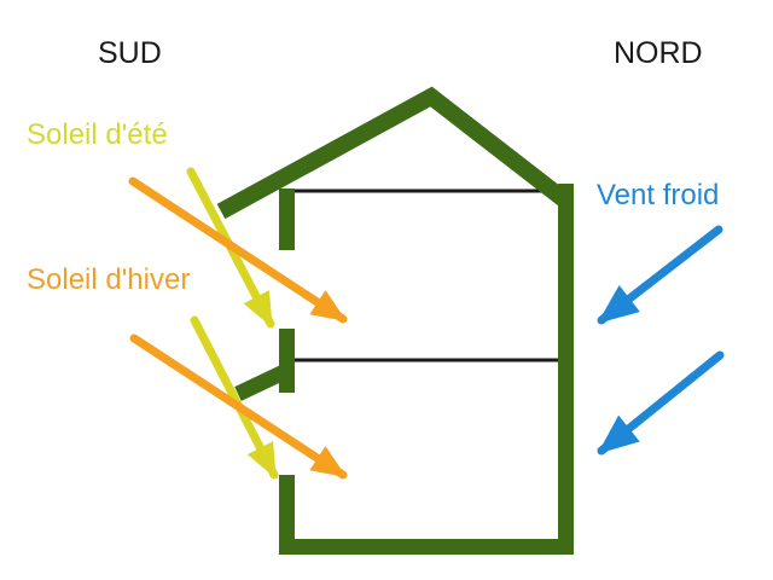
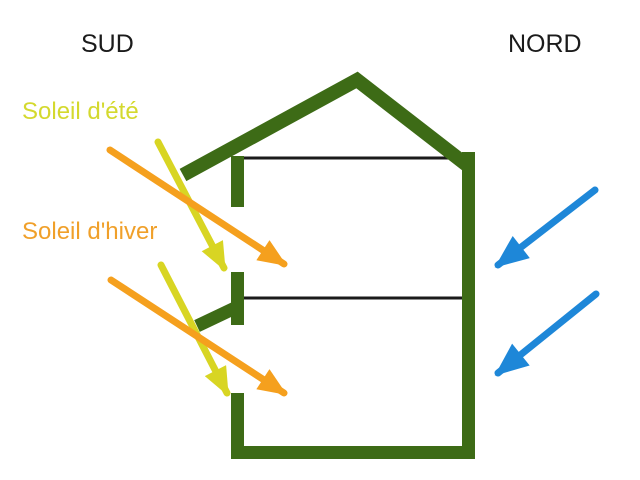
  SUD
  NORD
  Soleil d'été
  Soleil d'hiver
- Vent froid
